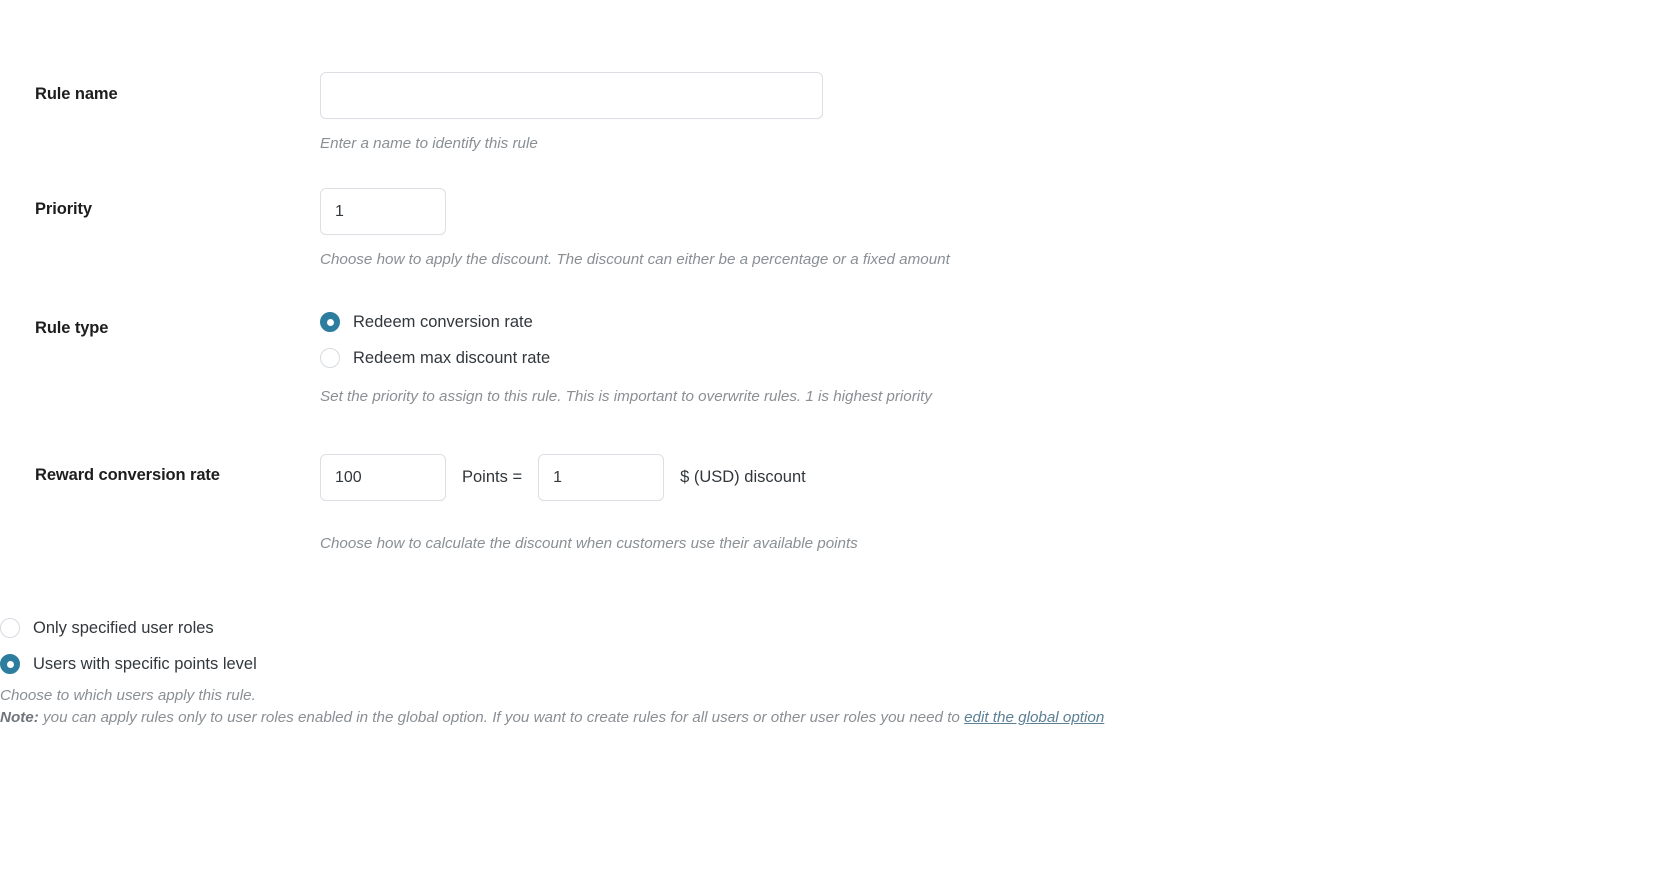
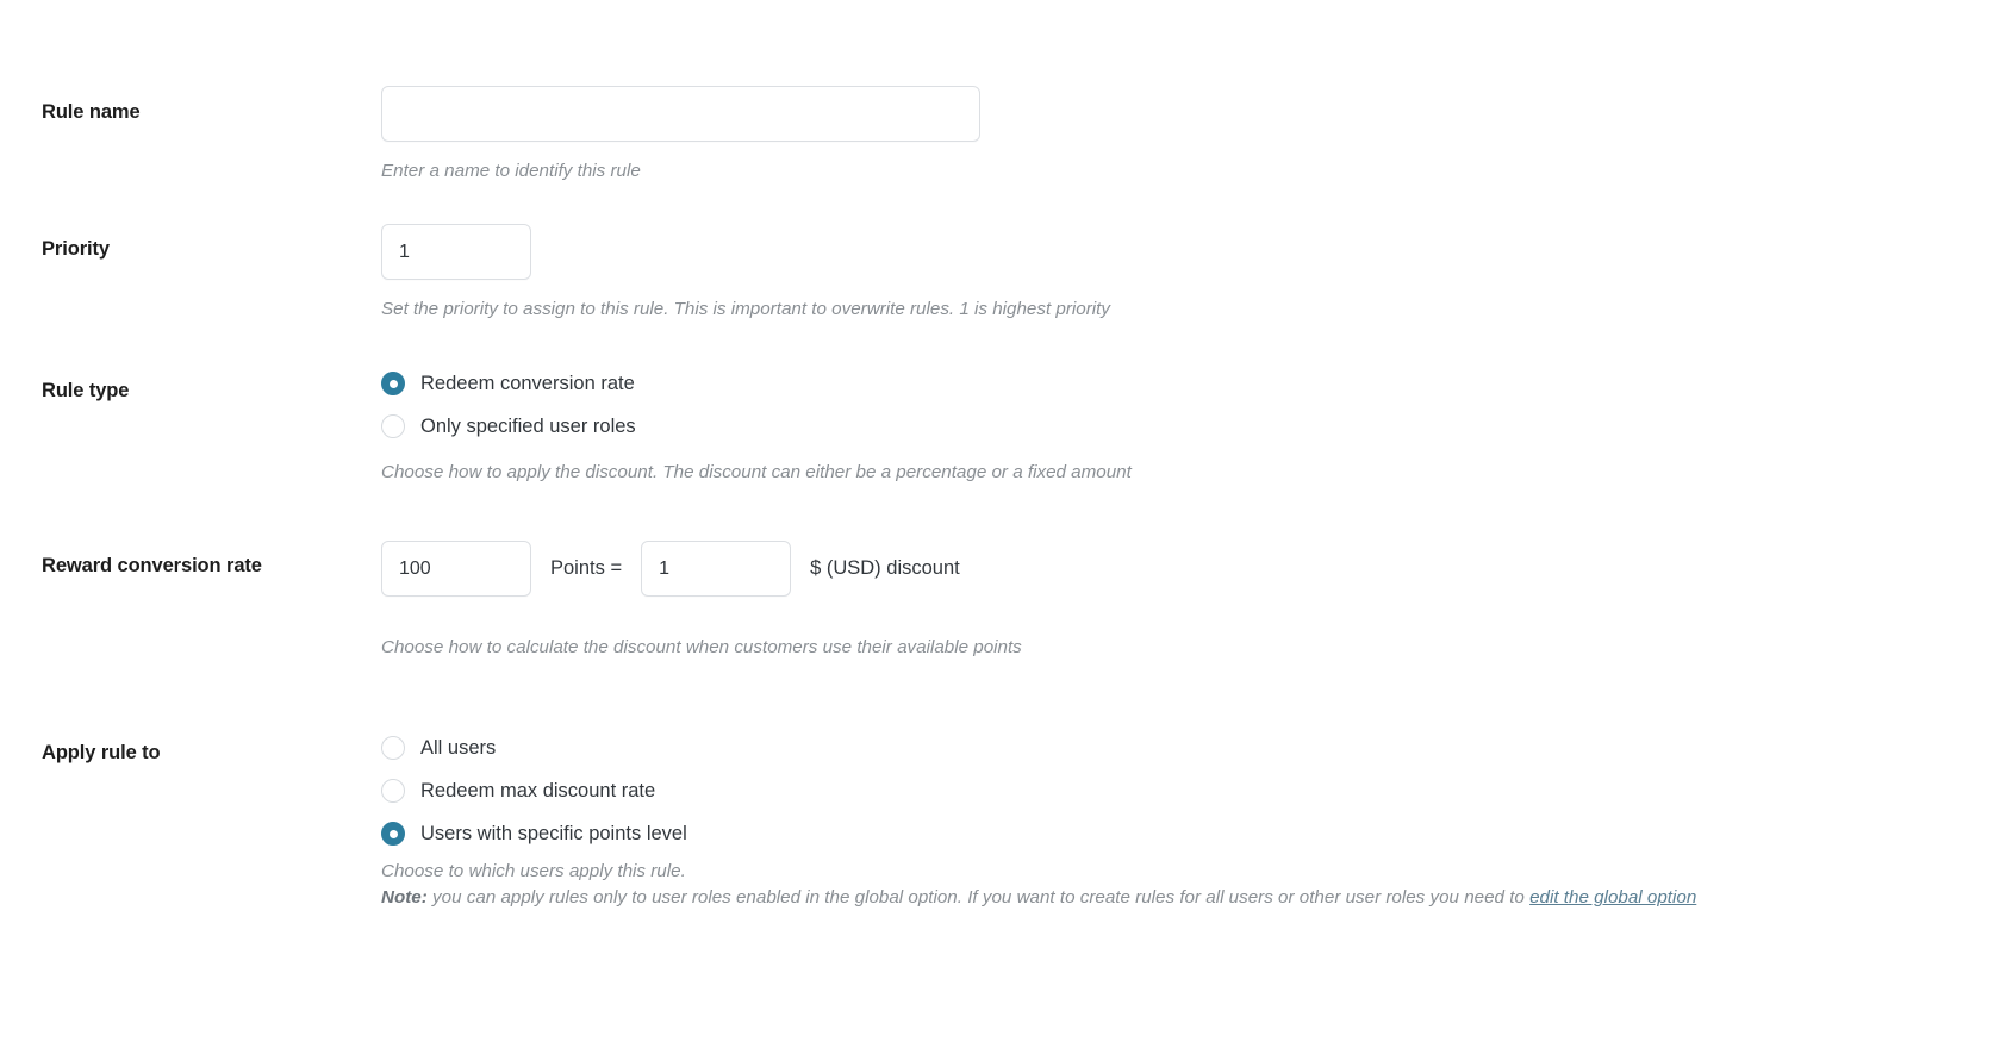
  Rule name
  Enter a name to identify this rule
  Priority
  1
- Choose how to apply the discount. The discount can either be a percentage or a fixed amount
+ Set the priority to assign to this rule. This is important to overwrite rules. 1 is highest priority
  Rule type
  Redeem conversion rate
- Redeem max discount rate
+ Only specified user roles
- Set the priority to assign to this rule. This is important to overwrite rules. 1 is highest priority
+ Choose how to apply the discount. The discount can either be a percentage or a fixed amount
  Reward conversion rate
  100
  Points =
  1
  $ (USD) discount
  Choose how to calculate the discount when customers use their available points
+ Apply rule to
+ All users
- Only specified user roles
+ Redeem max discount rate
  Users with specific points level
  Choose to which users apply this rule.
  Note: you can apply rules only to user roles enabled in the global option. If you want to create rules for all users or other user roles you need to edit the global option
